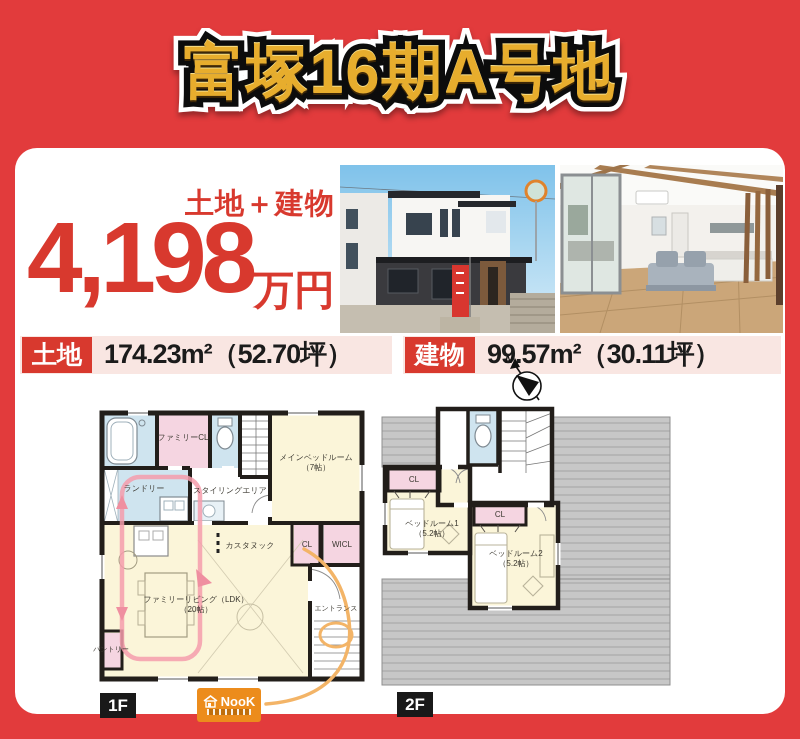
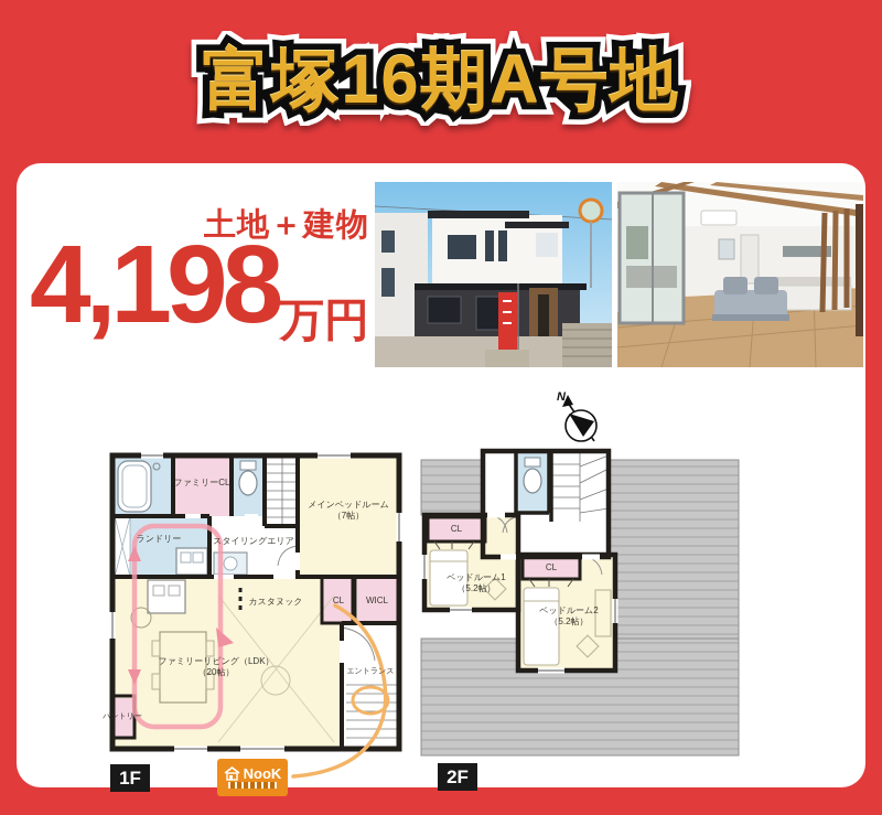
  富塚16期A号地
  土地＋建物
  4,198
  万円
- 土地
- 174.23m²（52.70坪）
- 建物
- 99.57m²（30.11坪）
  N
  ファミリーCL
  メインベッドルーム
  （7帖）
  ランドリー
  スタイリングエリア
  カスタヌック
  CL
  WICL
  ファミリーリビング（LDK）
  （20帖）
  CL
  CL
  ベッドルーム1
  （5.2帖）
  ベッドルーム2
  （5.2帖）
  1F
  2F
  NooK
